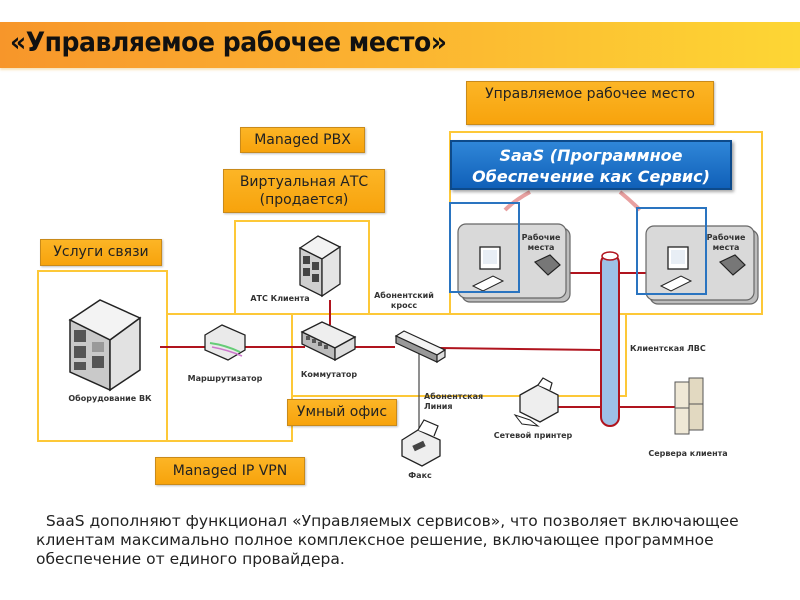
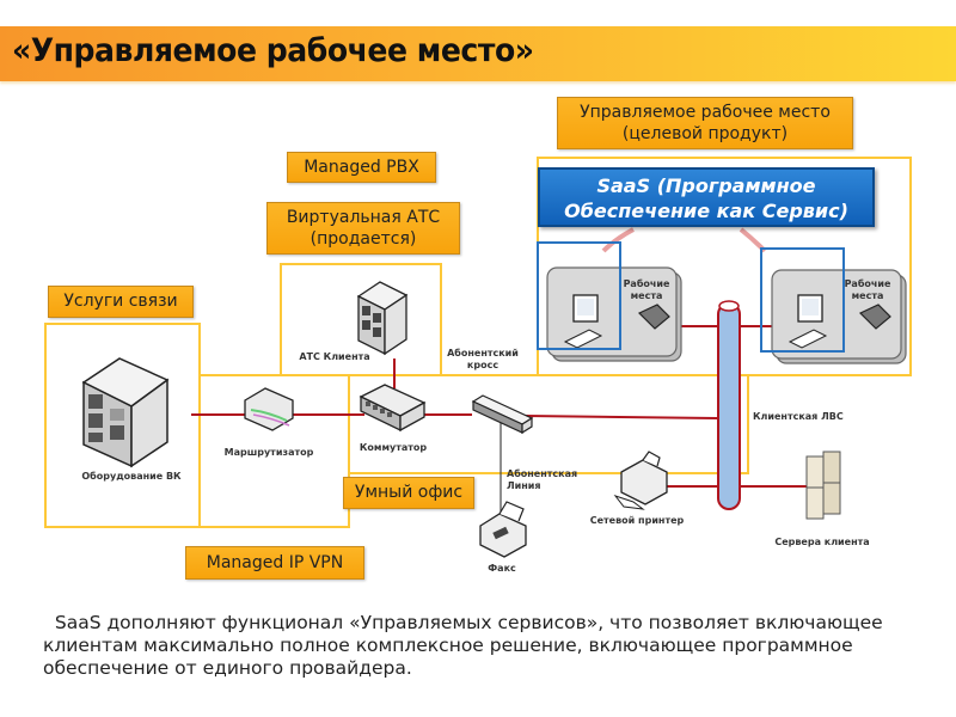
  «Управляемое рабочее место»
  Оборудование ВК
  Маршрутизатор
  АТС Клиента
  Абонентский
  кросс
  Коммутатор
  Абонентская
  Линия
  Факс
  Сетевой принтер
  Клиентская ЛВС
  Сервера клиента
  Рабочие
  места
  Рабочие
  места
  SaaS (Программное
  Обеспечение как Сервис)
  Управляемое рабочее место
+ (целевой продукт)
  Managed PBX
  Виртуальная АТС
  (продается)
  Услуги связи
  Умный офис
  Managed IP VPN
  SaaS дополняют функционал «Управляемых сервисов», что позволяет включающее клиентам максимально полное комплексное решение, включающее программное обеспечение от единого провайдера.
